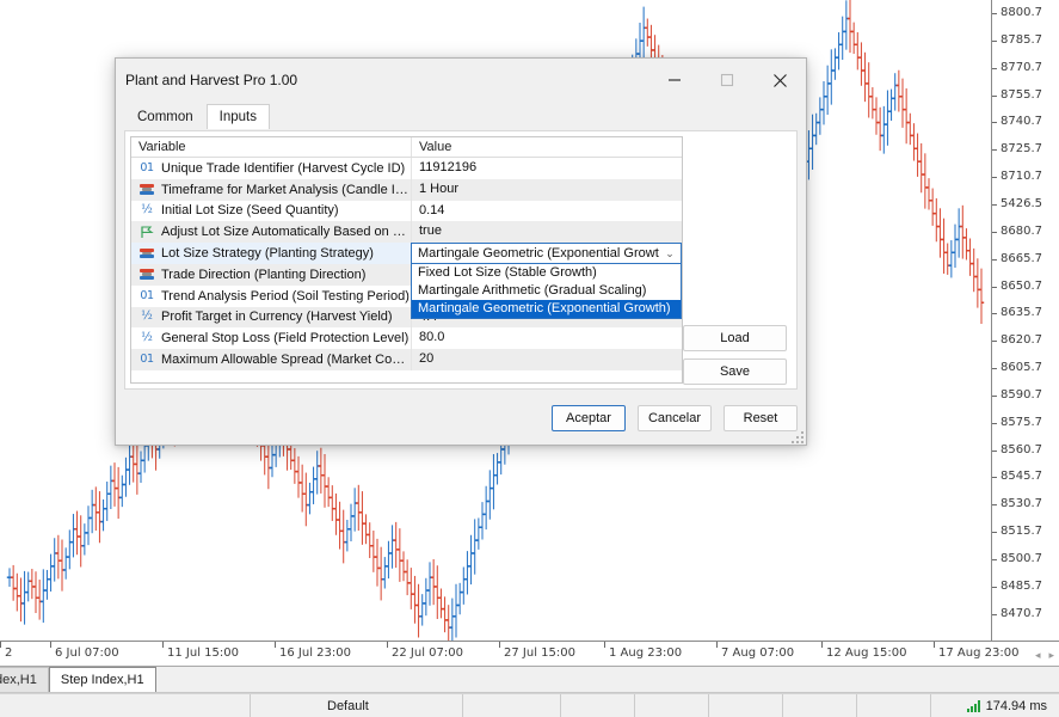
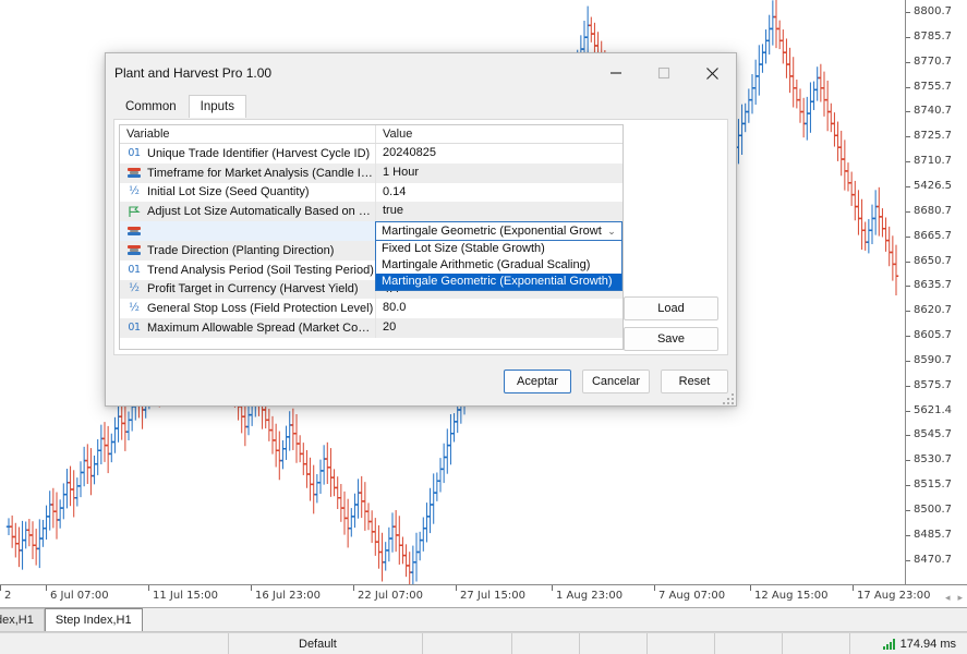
  8800.7
  8785.7
  8770.7
  8755.7
  8740.7
  8725.7
  8710.7
  5426.5
  8680.7
  8665.7
  8650.7
  8635.7
  8620.7
  8605.7
  8590.7
  8575.7
- 8560.7
+ 5621.4
  8545.7
  8530.7
  8515.7
  8500.7
  8485.7
  8470.7
  ◂
  ▸
  2
  6 Jul 07:00
  11 Jul 15:00
  16 Jul 23:00
  22 Jul 07:00
  27 Jul 15:00
  1 Aug 23:00
  7 Aug 07:00
  12 Aug 15:00
  17 Aug 23:00
  ex,H1
  Step Index,H1
  Default
  174.94 ms
  Plant and Harvest Pro 1.00
  Common
  Inputs
  Variable
  Value
  01
  Unique Trade Identifier (Harvest Cycle ID)
- 11912196
+ 20240825
  Timeframe for Market Analysis (Candle Inte
  1 Hour
  ½
  Initial Lot Size (Seed Quantity)
  0.14
  Adjust Lot Size Automatically Based on Bal
  true
- Lot Size Strategy (Planting Strategy)
  Trade Direction (Planting Direction)
  01
  Trend Analysis Period (Soil Testing Period)
  ½
  Profit Target in Currency (Harvest Yield)
  ½
  General Stop Loss (Field Protection Level)
  80.0
  01
  Maximum Allowable Spread (Market Condi
  20
  Martingale Geometric (Exponential Growt
  ⌄
  Fixed Lot Size (Stable Growth)
  Martingale Arithmetic (Gradual Scaling)
  Martingale Geometric (Exponential Growth)
  Load
  Save
  Aceptar
  Cancelar
  Reset
